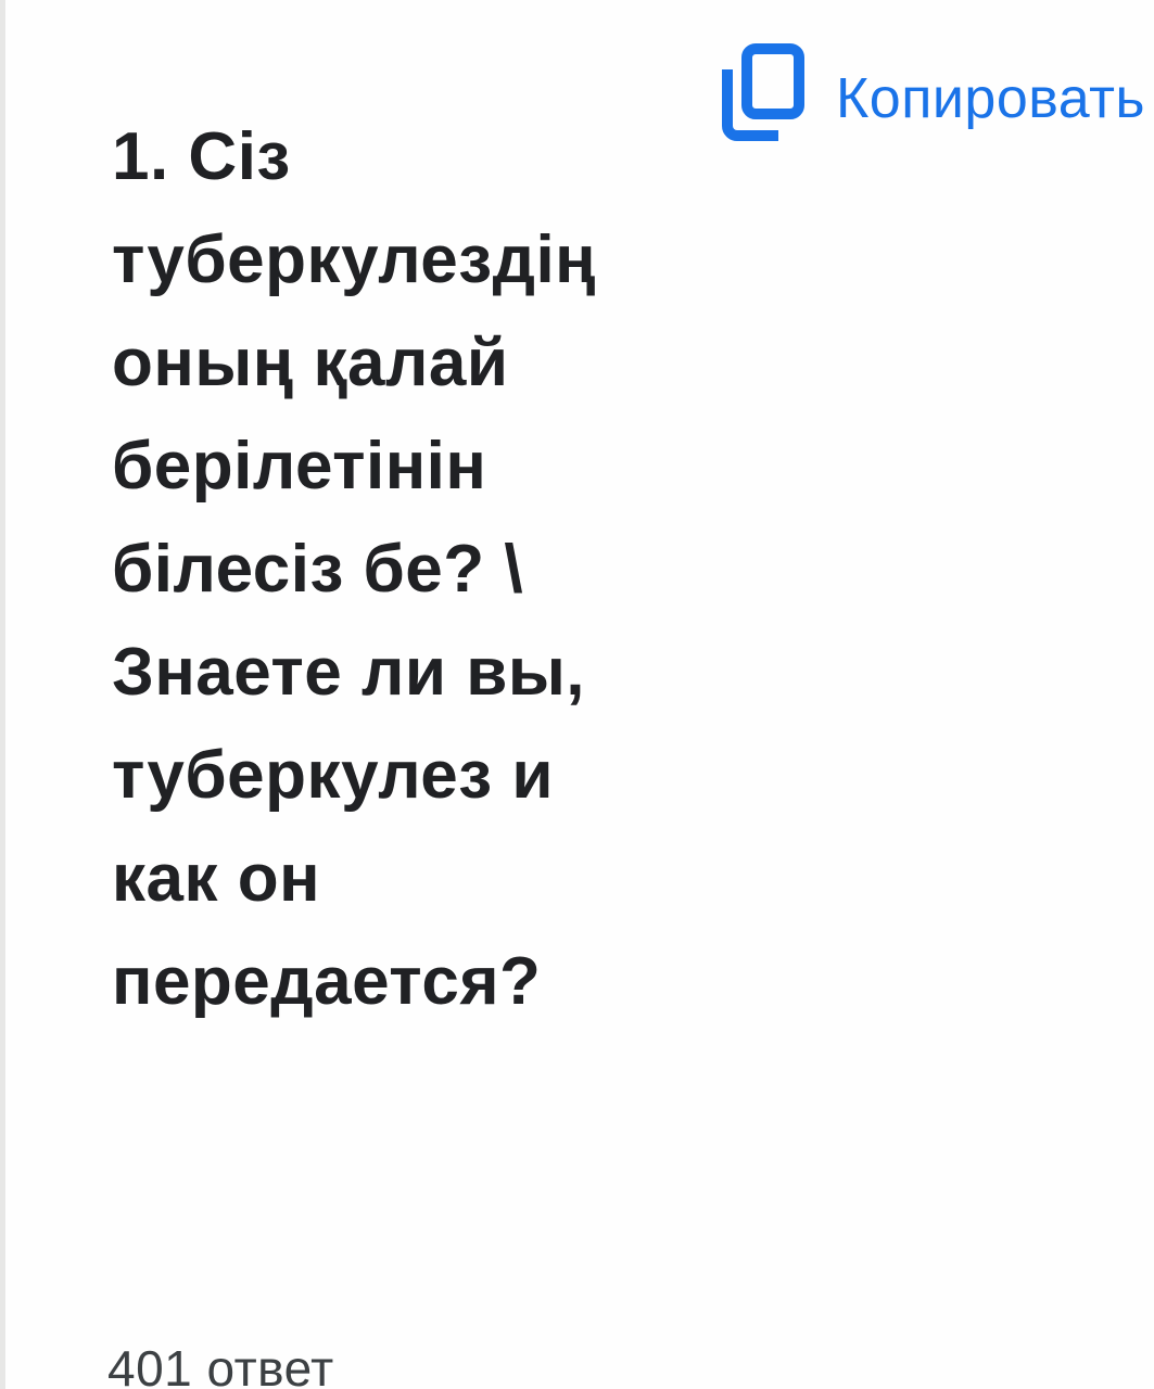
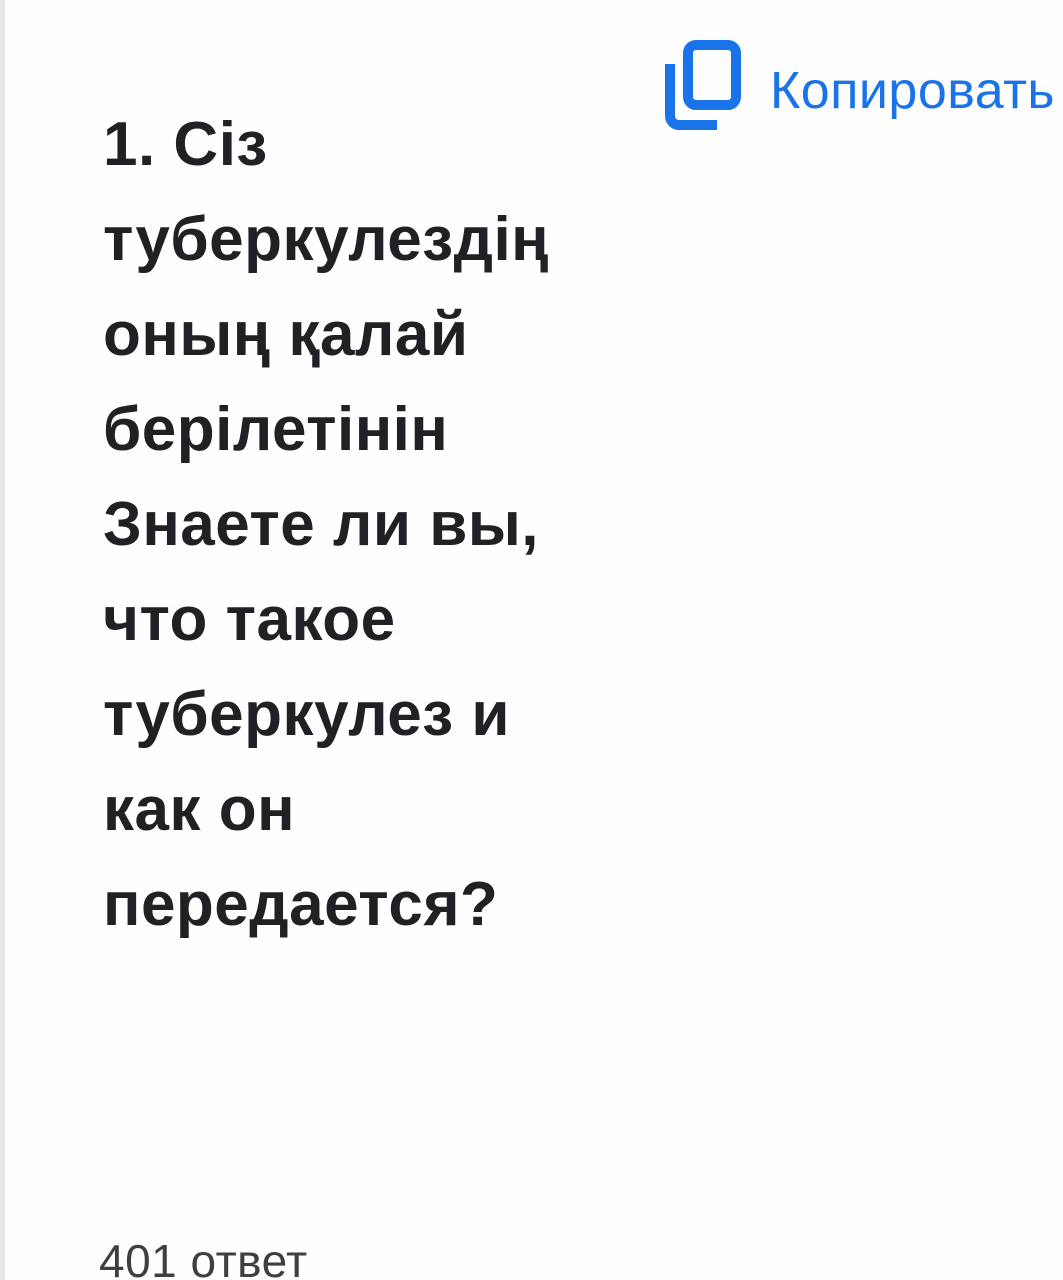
  Копировать
  1. Сіз
  туберкулездің
  оның қалай
  берілетінін
- білесіз бе? \
  Знаете ли вы,
+ что такое
  туберкулез и
  как он
  передается?
  401 ответ
